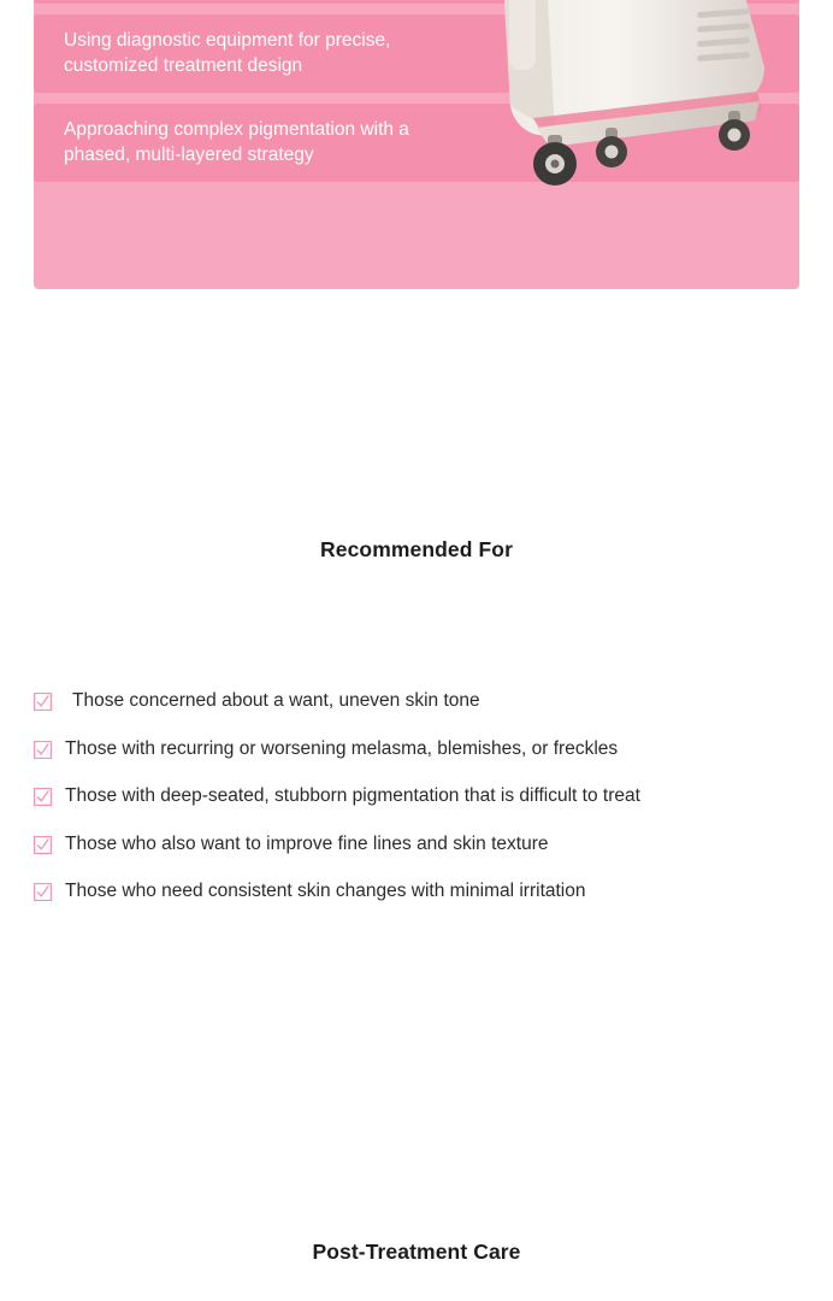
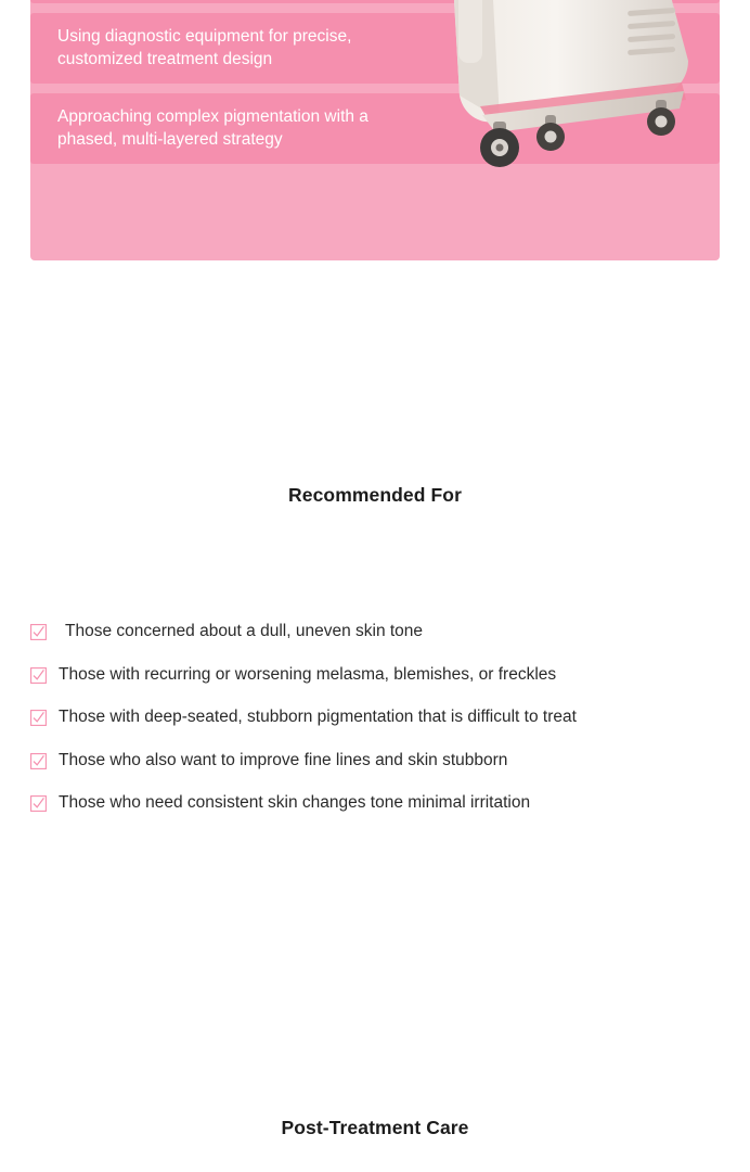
  Using diagnostic equipment for precise,
  customized treatment design
  Approaching complex pigmentation with a
  phased, multi-layered strategy
  Recommended For
- Those concerned about a want, uneven skin tone
+ Those concerned about a dull, uneven skin tone
  Those with recurring or worsening melasma, blemishes, or freckles
  Those with deep-seated, stubborn pigmentation that is difficult to treat
- Those who also want to improve fine lines and skin texture
+ Those who also want to improve fine lines and skin stubborn
- Those who need consistent skin changes with minimal irritation
+ Those who need consistent skin changes tone minimal irritation
  Post-Treatment Care
